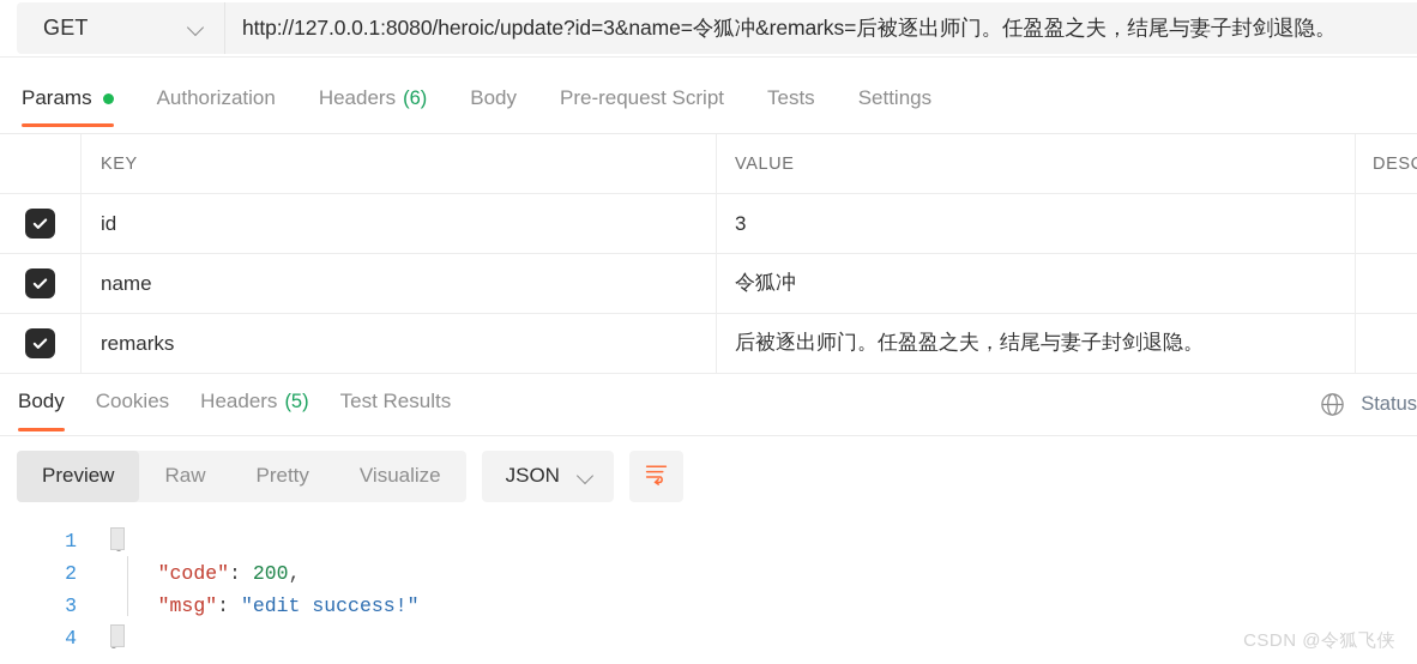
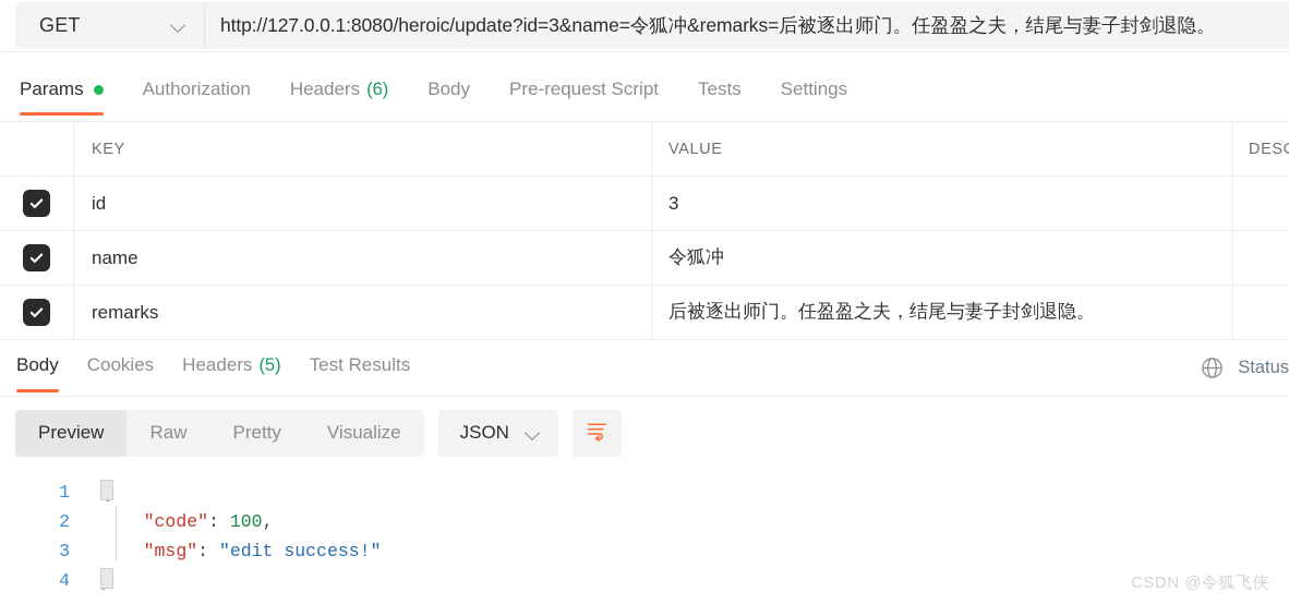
  GET
  http://127.0.0.1:8080/heroic/update?id=3&name=令狐冲&remarks=后被逐出师门。任盈盈之夫，结尾与妻子封剑退隐。
  Params
  Authorization
  Headers
  (6)
  Body
  Pre-request Script
  Tests
  Settings
  KEY
  VALUE
  DES
  id
  3
  name
  令狐冲
  remarks
  后被逐出师门。任盈盈之夫，结尾与妻子封剑退隐。
  Body
  Cookies
  Headers
  (5)
  Test Results
  Status
  Preview
  Raw
  Pretty
  Visualize
  JSON
  1
  2
  3
  4
- "code": 200,
+ "code": 100,
  "msg": "edit success!"
  CSDN @令狐飞侠
